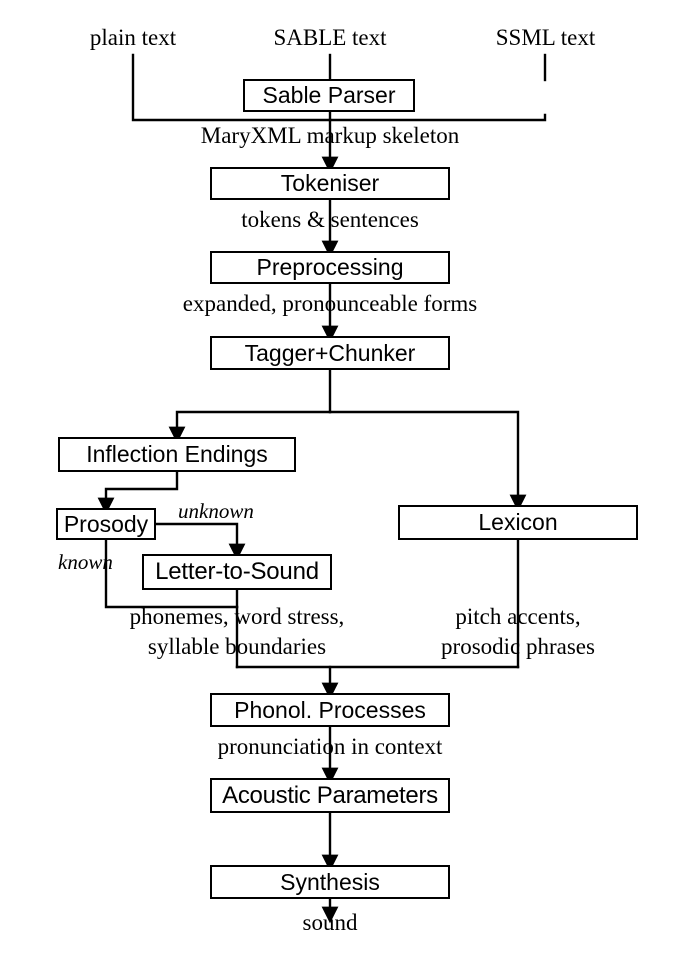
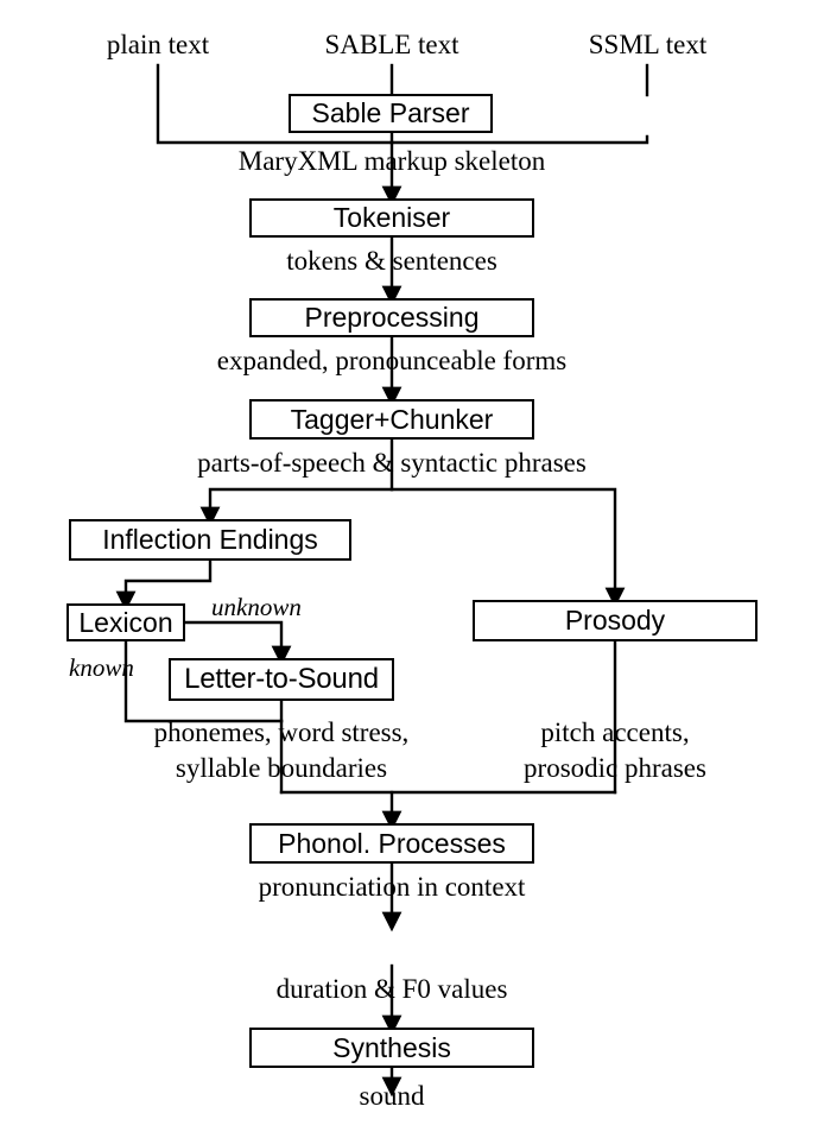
  plain text
  SABLE text
  SSML text
  Sable Parser
  Tokeniser
  Preprocessing
  Tagger+Chunker
  Inflection Endings
- Prosody
+ Lexicon
  Letter-to-Sound
- Lexicon
+ Prosody
  Phonol. Processes
- Acoustic Parameters
  Synthesis
  MaryXML markup skeleton
  tokens & sentences
  expanded, pronounceable forms
+ parts-of-speech & syntactic phrases
  unknown
  known
  phonemes, word stress,
  syllable boundaries
  pitch accents,
  prosodic phrases
  pronunciation in context
+ duration & F0 values
  sound
